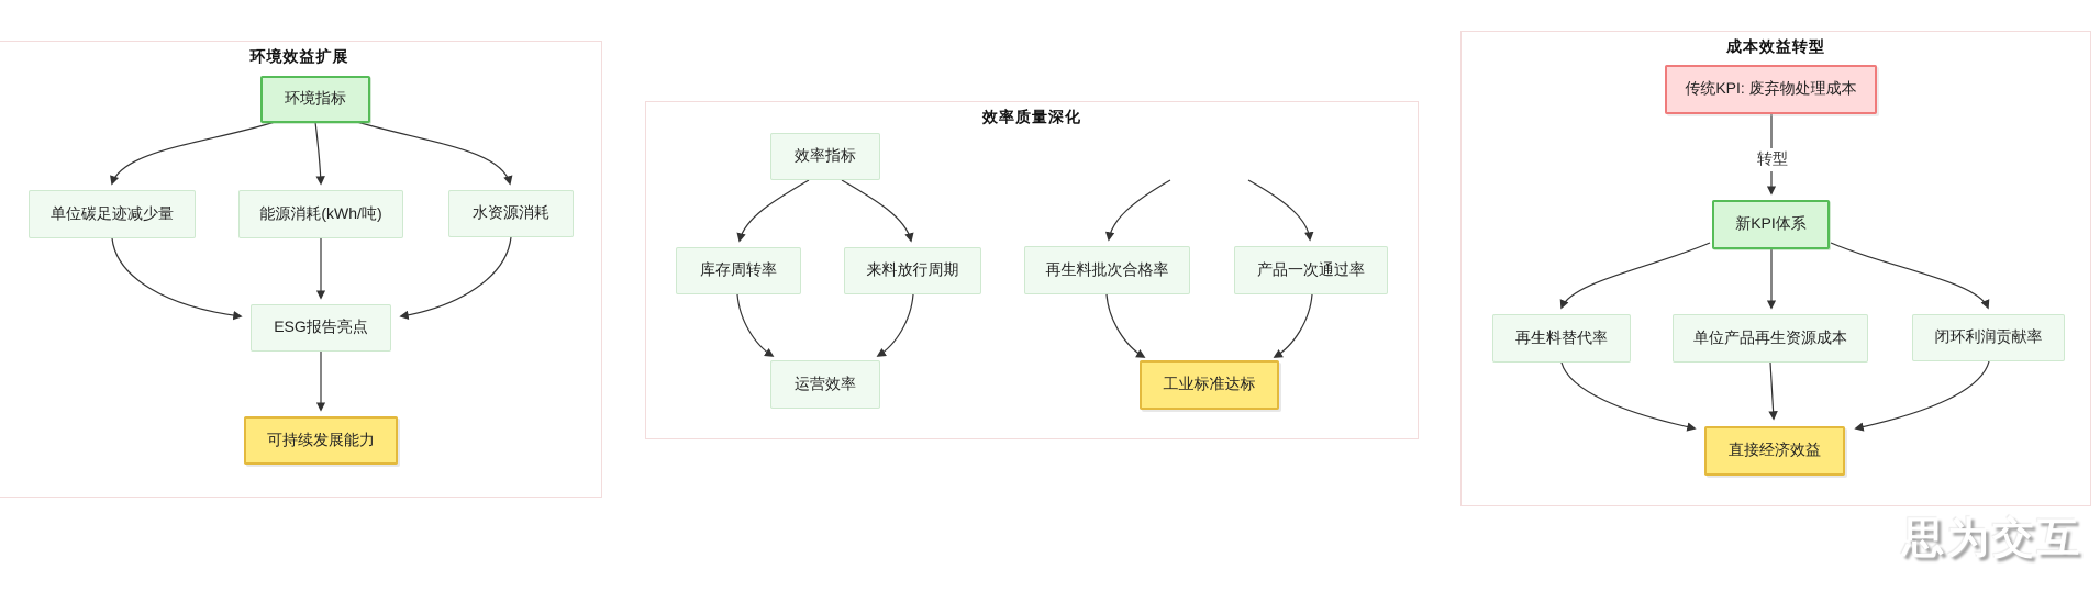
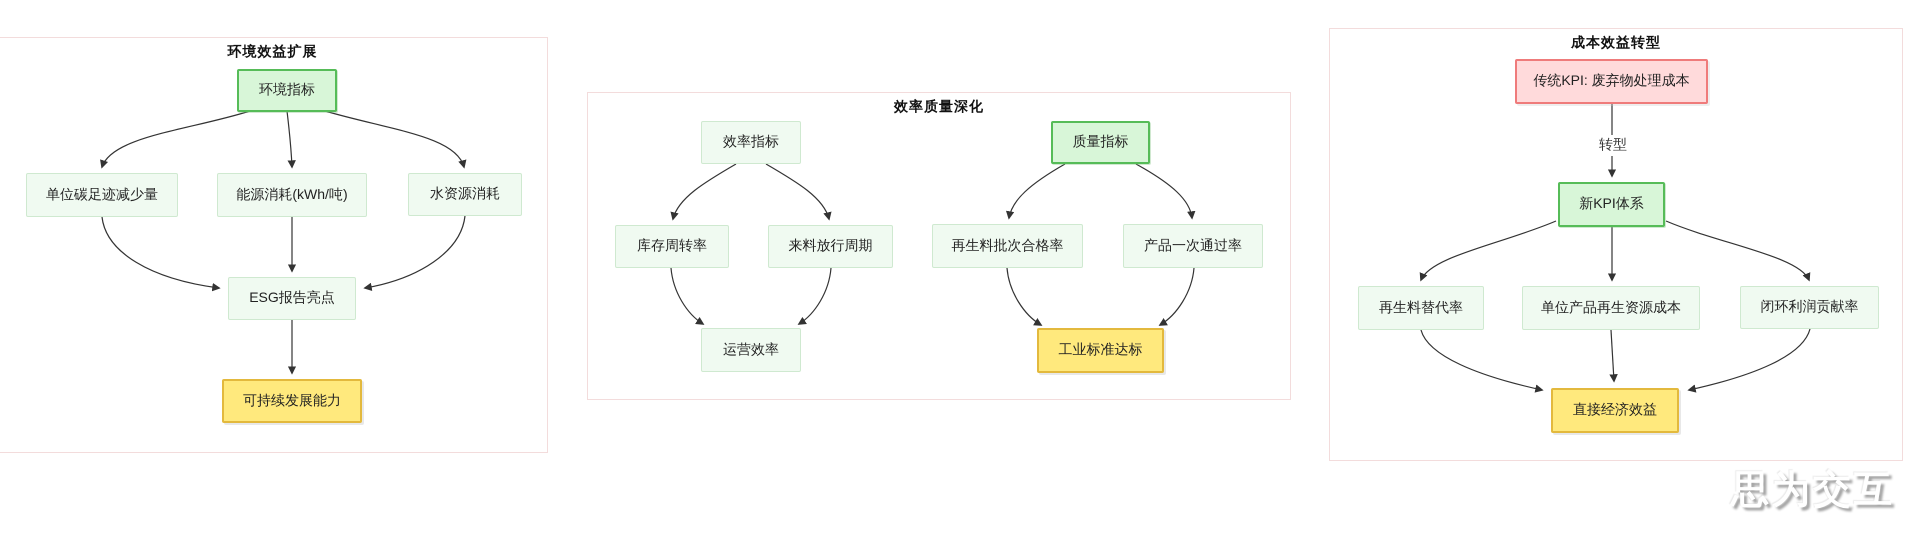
  环境效益扩展
  效率质量深化
  成本效益转型
  环境指标
  单位碳足迹减少量
  能源消耗(kWh/吨)
  水资源消耗
  ESG报告亮点
  可持续发展能力
  效率指标
  库存周转率
  来料放行周期
  运营效率
+ 质量指标
  再生料批次合格率
  产品一次通过率
  工业标准达标
  传统KPI: 废弃物处理成本
  转型
  新KPI体系
  再生料替代率
  单位产品再生资源成本
  闭环利润贡献率
  直接经济效益
  思为交互
